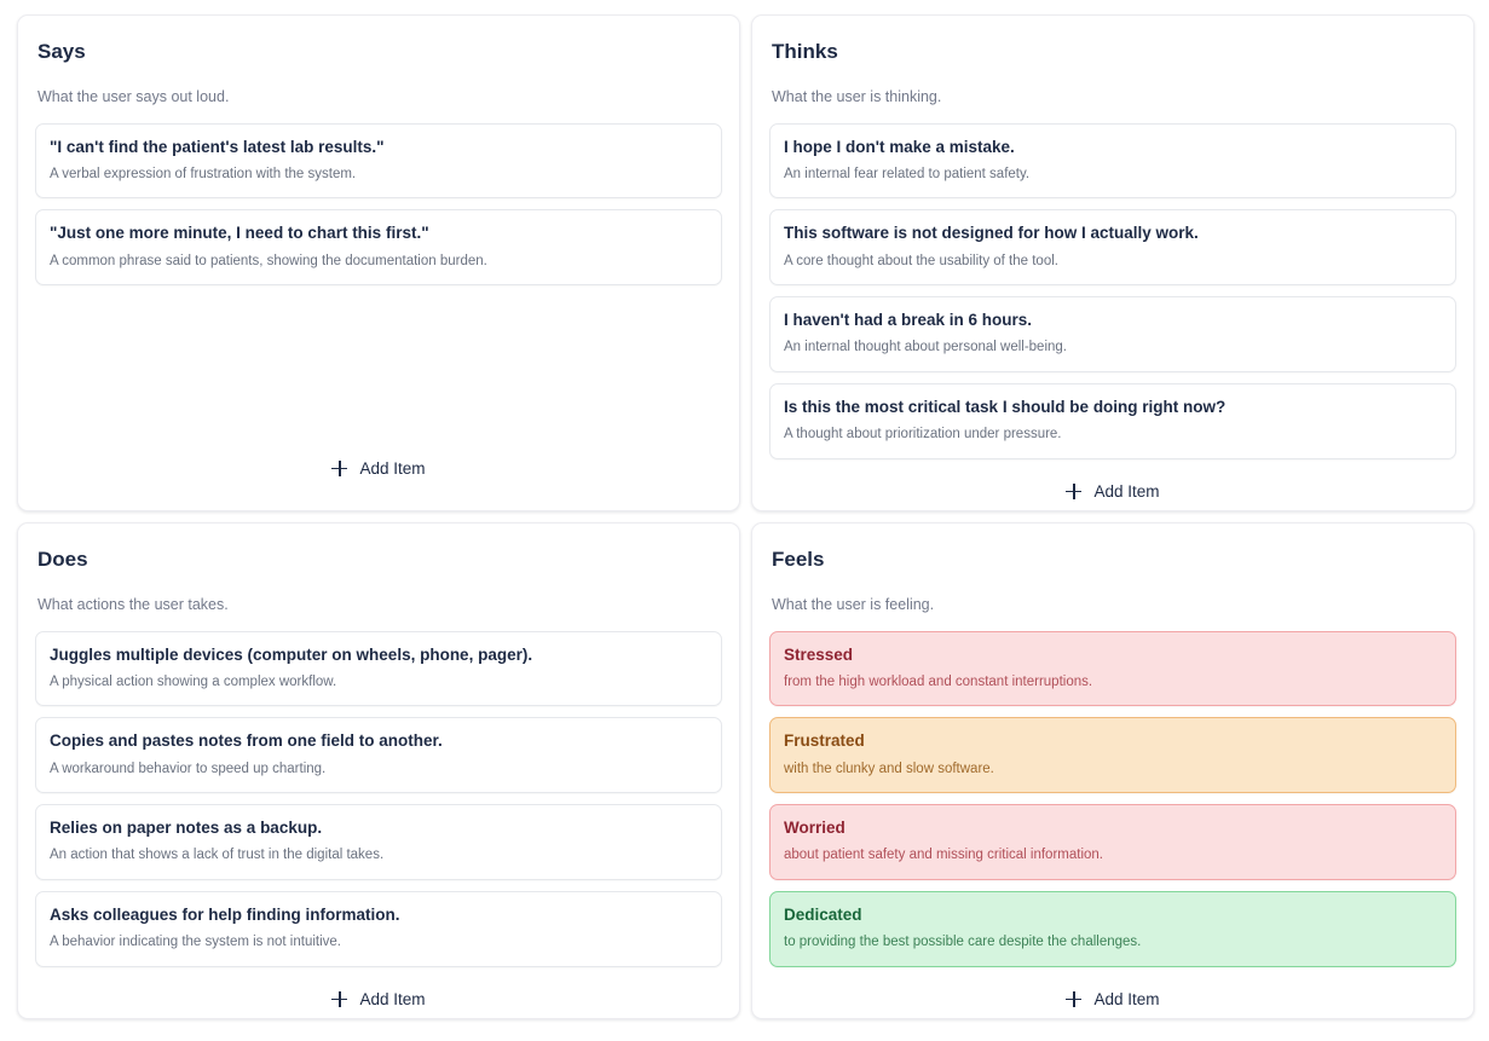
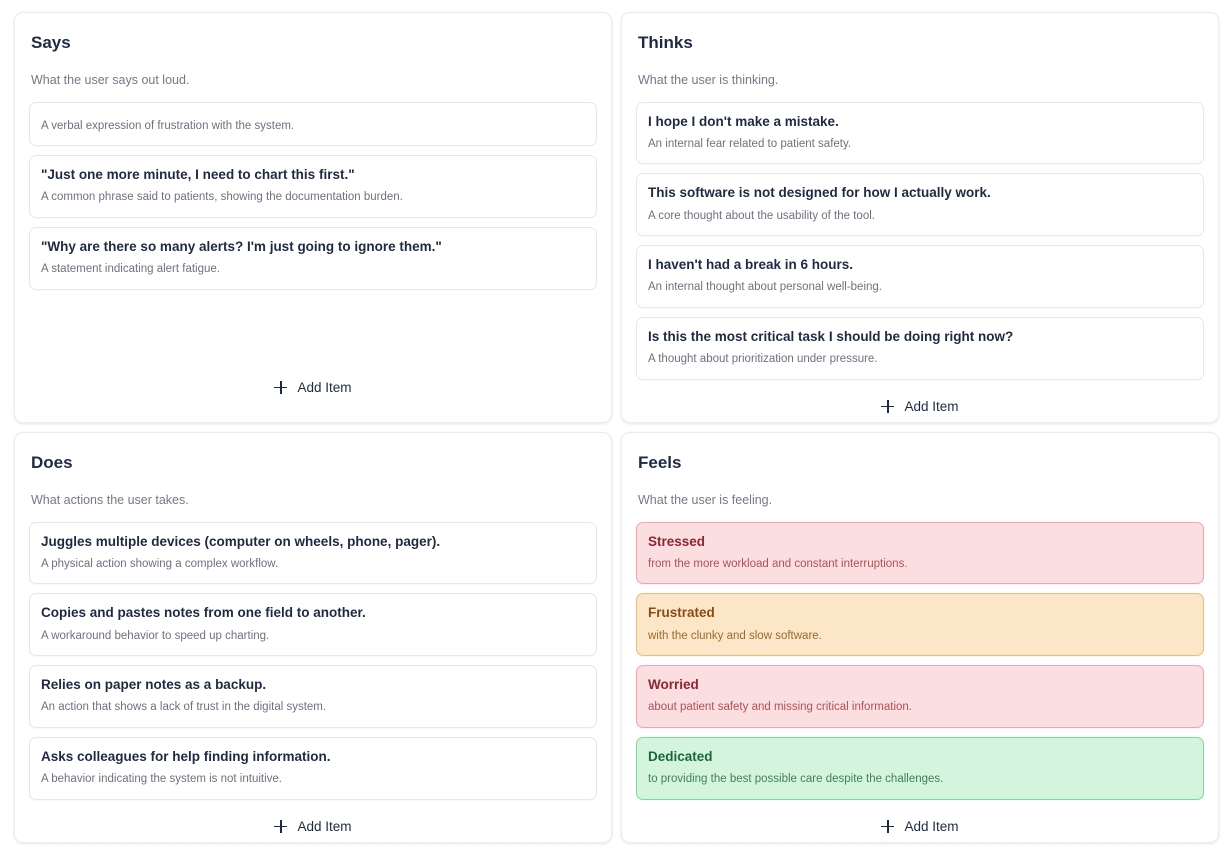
  Says
  What the user says out loud.
- "I can't find the patient's latest lab results."
  A verbal expression of frustration with the system.
  "Just one more minute, I need to chart this first."
  A common phrase said to patients, showing the documentation burden.
+ "Why are there so many alerts? I'm just going to ignore them."
+ A statement indicating alert fatigue.
  Add Item
  Thinks
  What the user is thinking.
  I hope I don't make a mistake.
  An internal fear related to patient safety.
  This software is not designed for how I actually work.
  A core thought about the usability of the tool.
  I haven't had a break in 6 hours.
  An internal thought about personal well-being.
  Is this the most critical task I should be doing right now?
  A thought about prioritization under pressure.
  Add Item
  Does
  What actions the user takes.
  Juggles multiple devices (computer on wheels, phone, pager).
  A physical action showing a complex workflow.
  Copies and pastes notes from one field to another.
  A workaround behavior to speed up charting.
  Relies on paper notes as a backup.
- An action that shows a lack of trust in the digital takes.
+ An action that shows a lack of trust in the digital system.
  Asks colleagues for help finding information.
  A behavior indicating the system is not intuitive.
  Add Item
  Feels
  What the user is feeling.
  Stressed
- from the high workload and constant interruptions.
+ from the more workload and constant interruptions.
  Frustrated
  with the clunky and slow software.
  Worried
  about patient safety and missing critical information.
  Dedicated
  to providing the best possible care despite the challenges.
  Add Item
